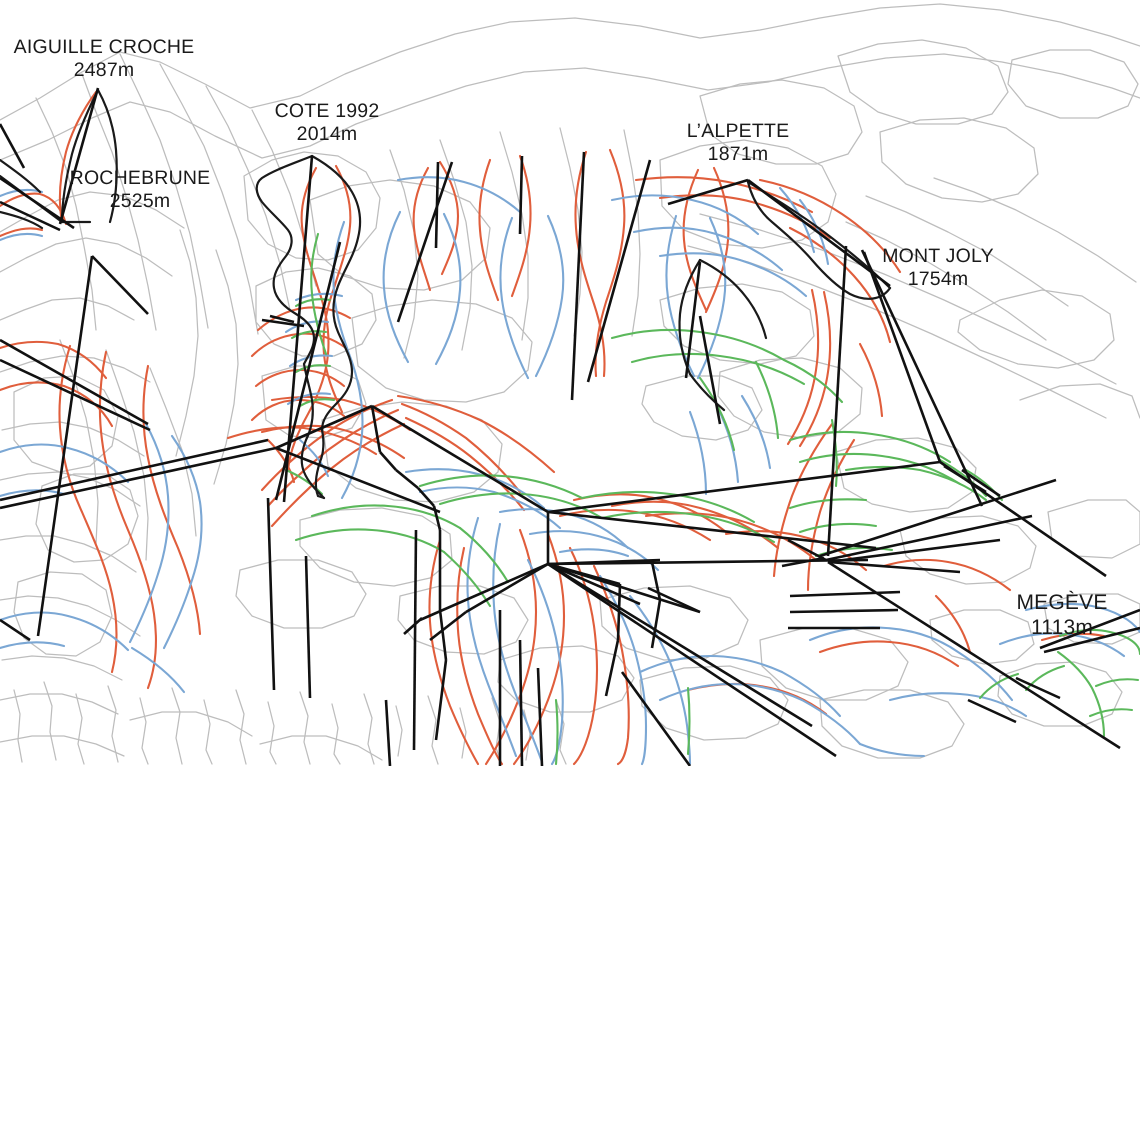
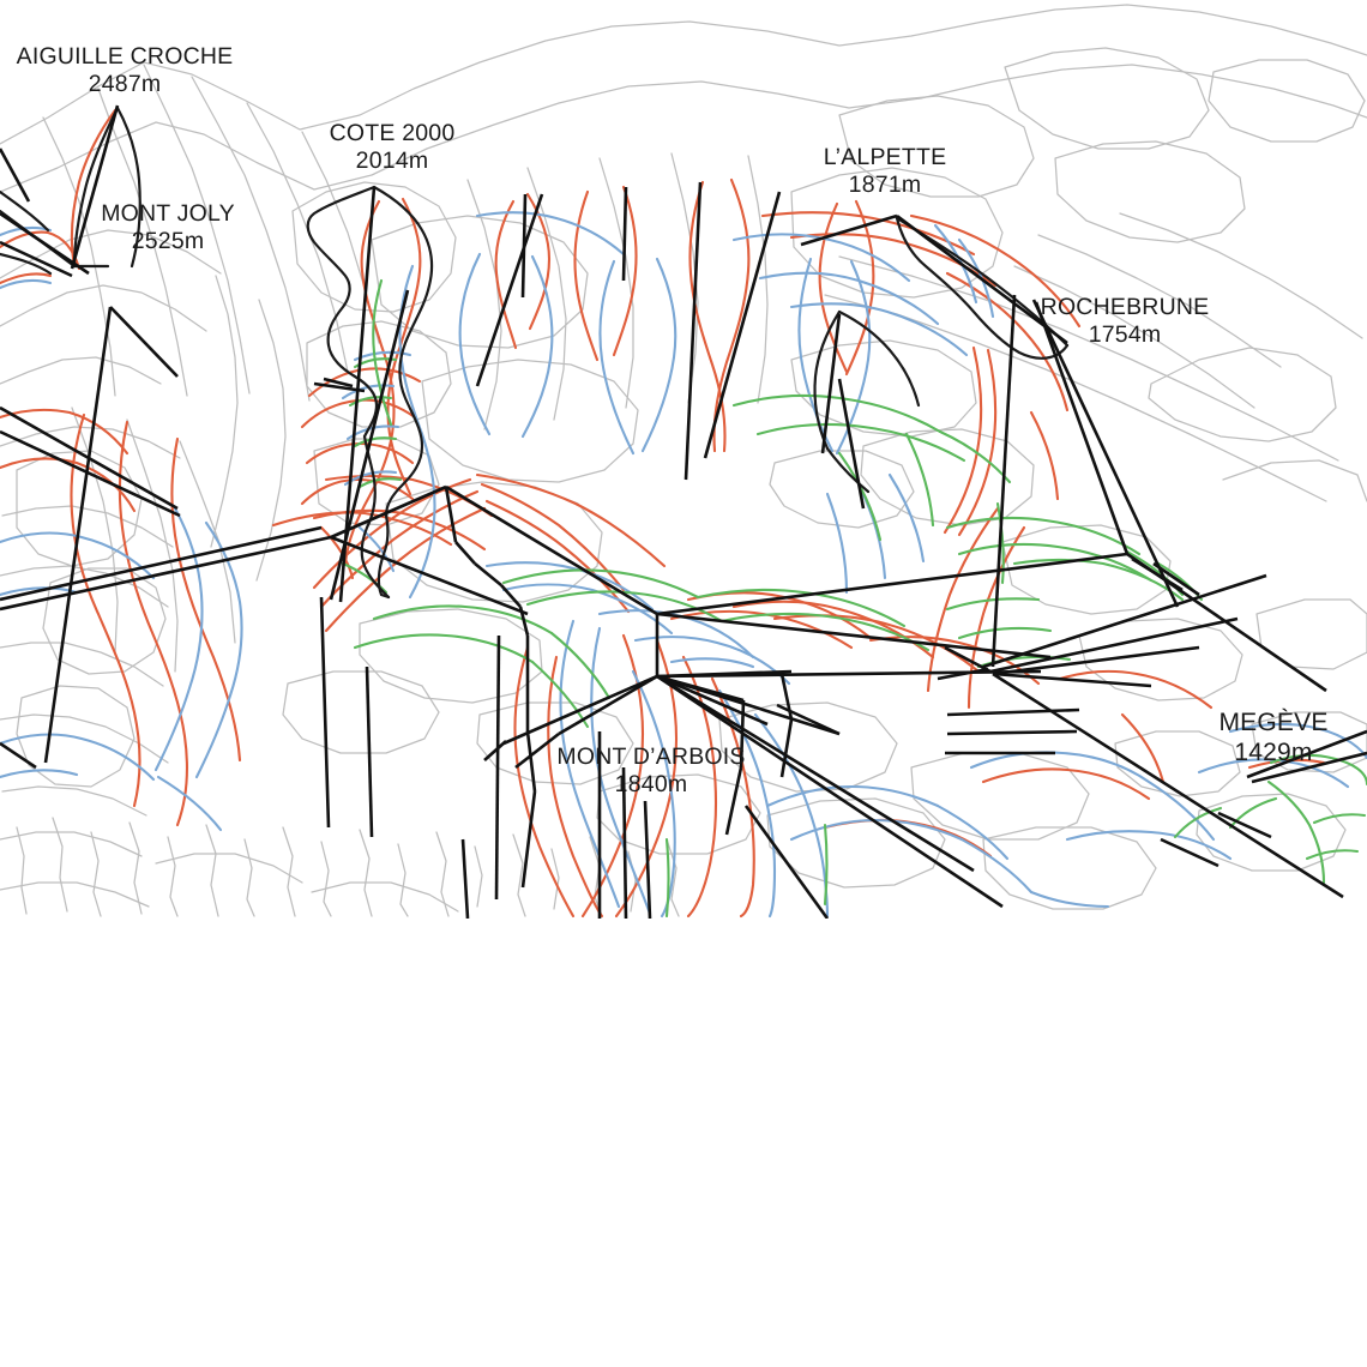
  AIGUILLE CROCHE
  2487m
- ROCHEBRUNE
+ MONT JOLY
  2525m
- COTE 1992
+ COTE 2000
  2014m
  L’ALPETTE
  1871m
- MONT JOLY
+ ROCHEBRUNE
  1754m
+ MONT D’ARBOIS
+ 1840m
  MEGÈVE
- 1113m
+ 1429m
